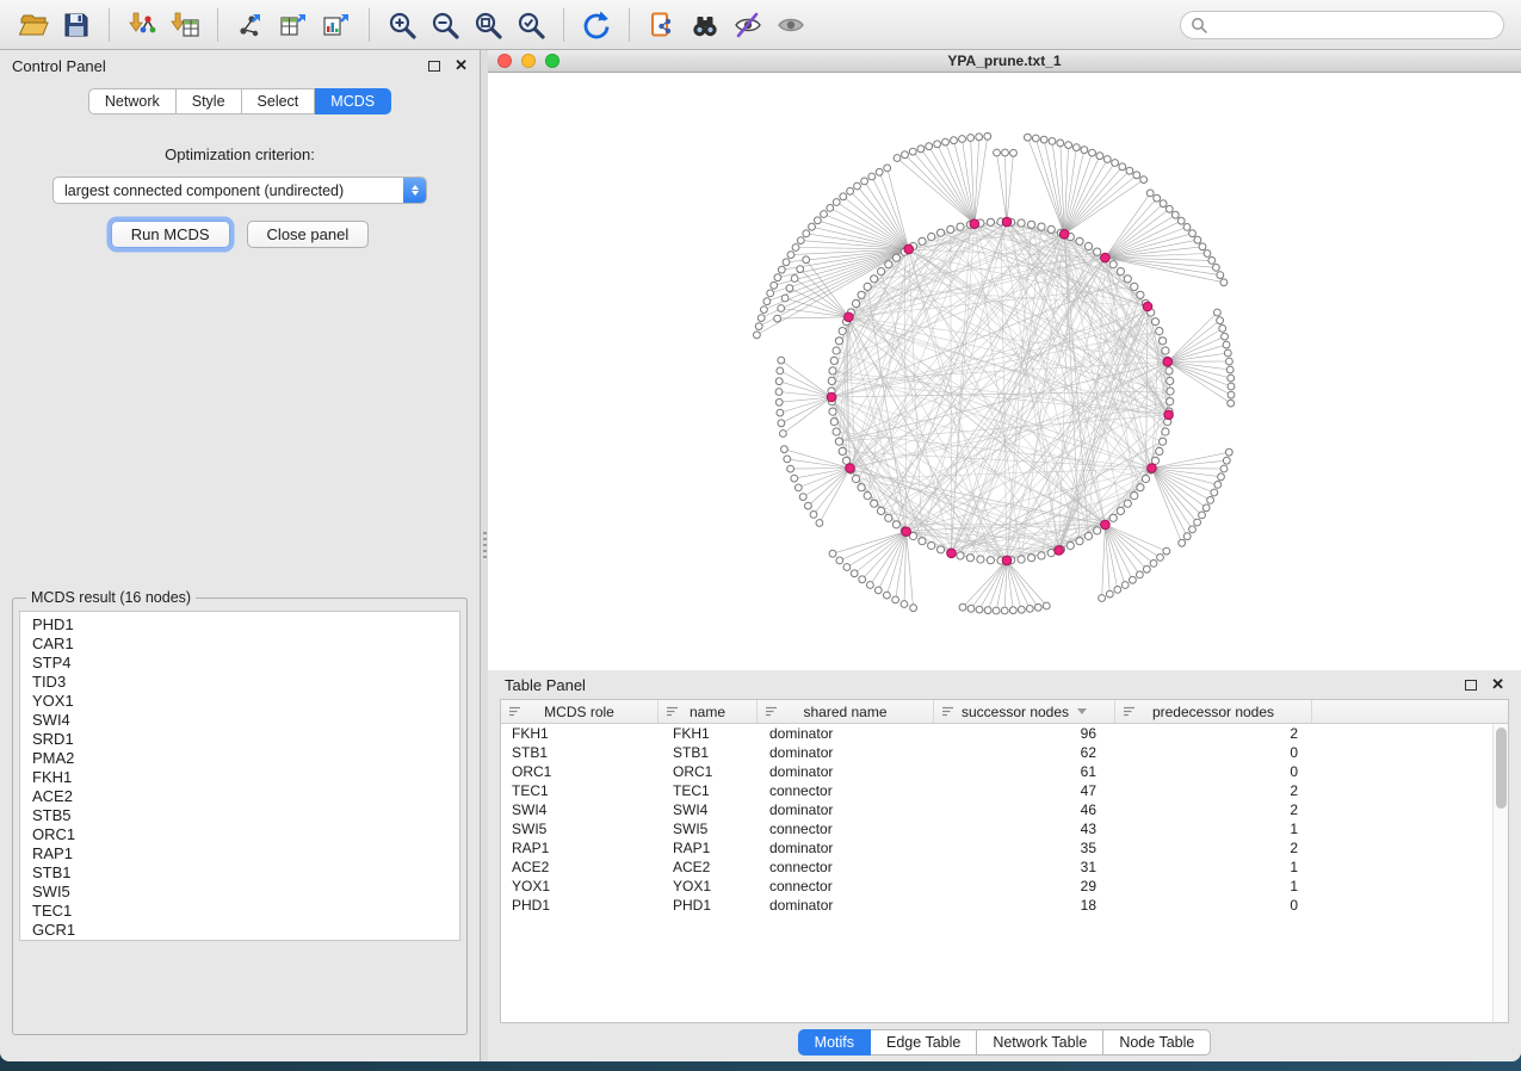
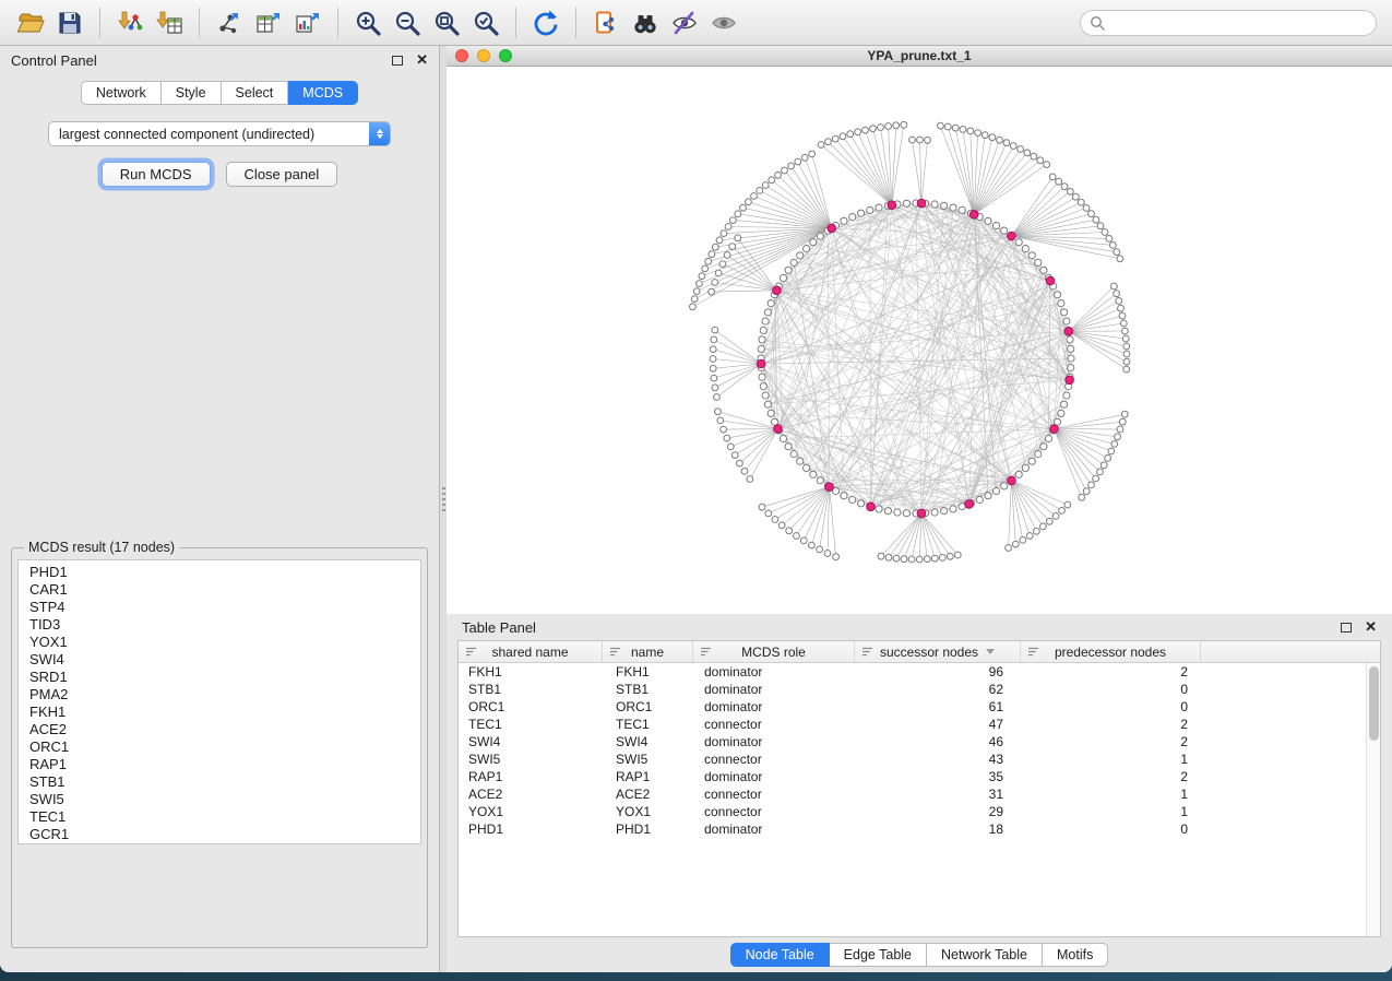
  Control Panel
  ✕
  Network
  Style
  Select
  MCDS
- Optimization criterion:
  largest connected component (undirected)
  Run MCDS
  Close panel
- MCDS result (16 nodes)
+ MCDS result (17 nodes)
  PHD1
  CAR1
  STP4
  TID3
  YOX1
  SWI4
  SRD1
  PMA2
  FKH1
  ACE2
- STB5
  ORC1
  RAP1
  STB1
  SWI5
  TEC1
  GCR1
  YPA_prune.txt_1
  Table Panel
  ✕
- MCDS role
+ shared name
  name
- shared name
+ MCDS role
  successor nodes
  predecessor nodes
  FKH1
  FKH1
  dominator
  96
  2
  STB1
  STB1
  dominator
  62
  0
  ORC1
  ORC1
  dominator
  61
  0
  TEC1
  TEC1
  connector
  47
  2
  SWI4
  SWI4
  dominator
  46
  2
  SWI5
  SWI5
  connector
  43
  1
  RAP1
  RAP1
  dominator
  35
  2
  ACE2
  ACE2
  connector
  31
  1
  YOX1
  YOX1
  connector
  29
  1
  PHD1
  PHD1
  dominator
  18
  0
- Motifs
+ Node Table
  Edge Table
  Network Table
- Node Table
+ Motifs
